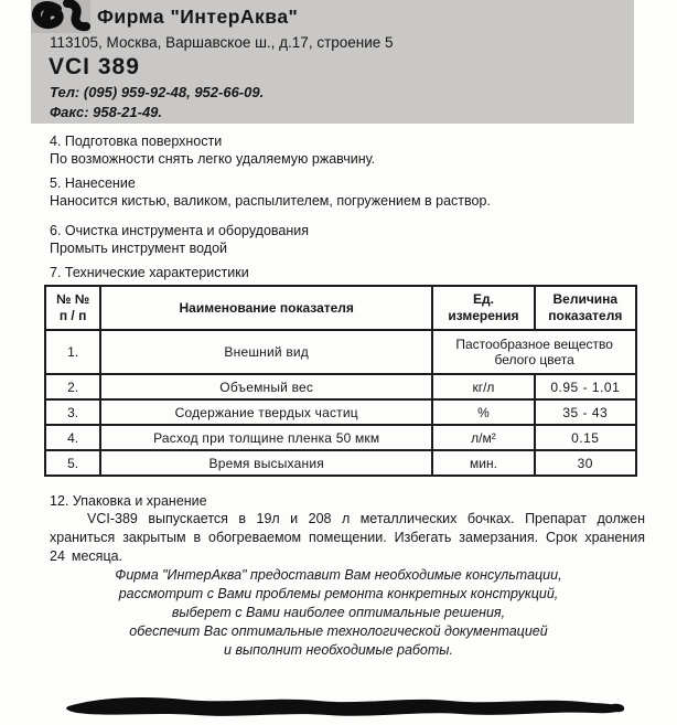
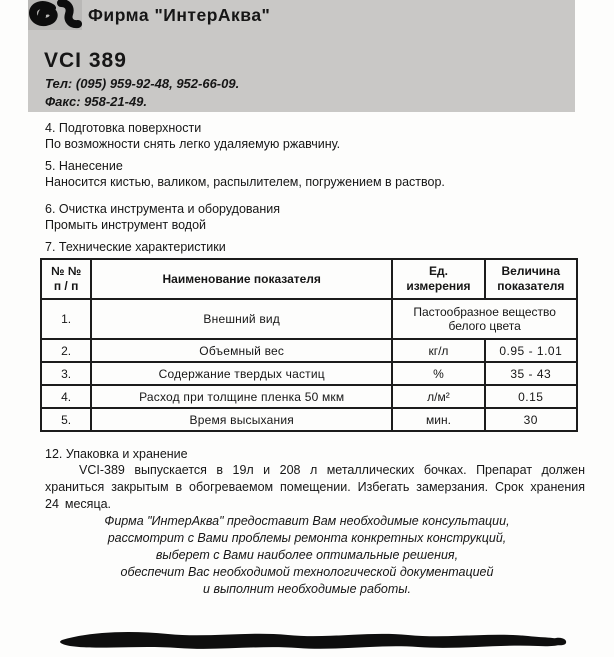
  Фирма "ИнтерАква"
- 113105, Москва, Варшавское ш., д.17, строение 5
  VCI 389
  Тел: (095) 959-92-48, 952-66-09.
  Факс: 958-21-49.
  4. Подготовка поверхности
  По возможности снять легко удаляемую ржавчину.
  5. Нанесение
  Наносится кистью, валиком, распылителем, погружением в раствор.
  6. Очистка инструмента и оборудования
  Промыть инструмент водой
  7. Технические характеристики
  № № п / п	Наименование показателя	Ед. измерения	Величина показателя
  1.	Внешний вид	Пастообразное вещество белого цвета
  2.	Объемный вес	кг/л	0.95 - 1.01
  3.	Содержание твердых частиц	%	35 - 43
  4.	Расход при толщине пленка 50 мкм	л/м²	0.15
  5.	Время высыхания	мин.	30
  12. Упаковка и хранение
  VCI-389 выпускается в 19л и 208 л металлических бочках. Препарат должен храниться закрытым в обогреваемом помещении. Избегать замерзания. Срок хранения 24 месяца.
  Фирма "ИнтерАква" предоставит Вам необходимые консультации,
  рассмотрит с Вами проблемы ремонта конкретных конструкций,
  выберет с Вами наиболее оптимальные решения,
- обеспечит Вас оптимальные технологической документацией
+ обеспечит Вас необходимой технологической документацией
  и выполнит необходимые работы.
